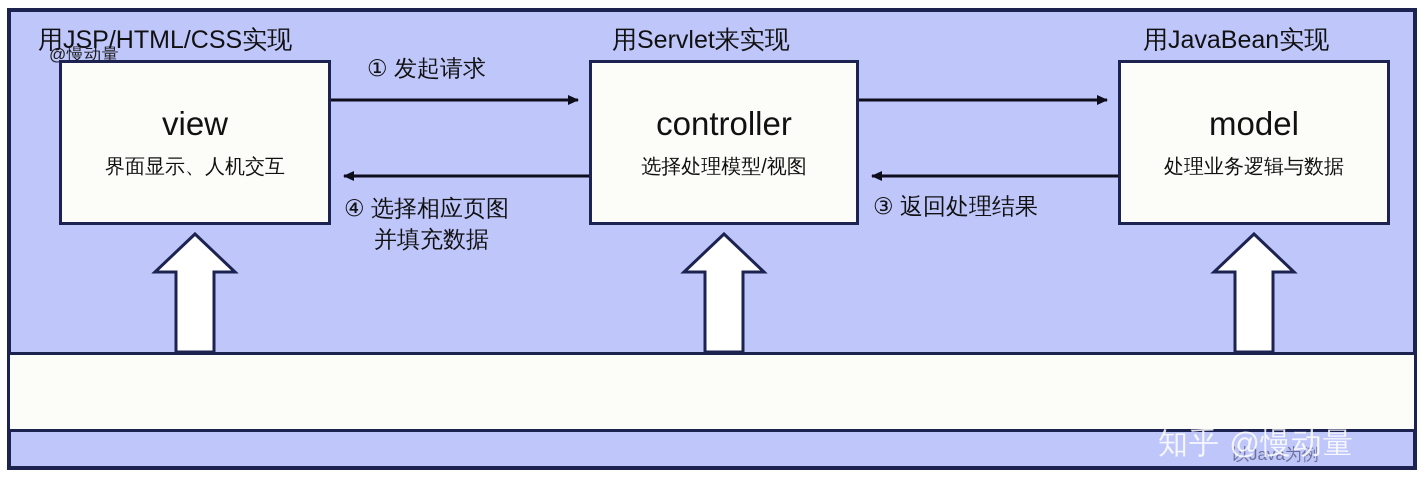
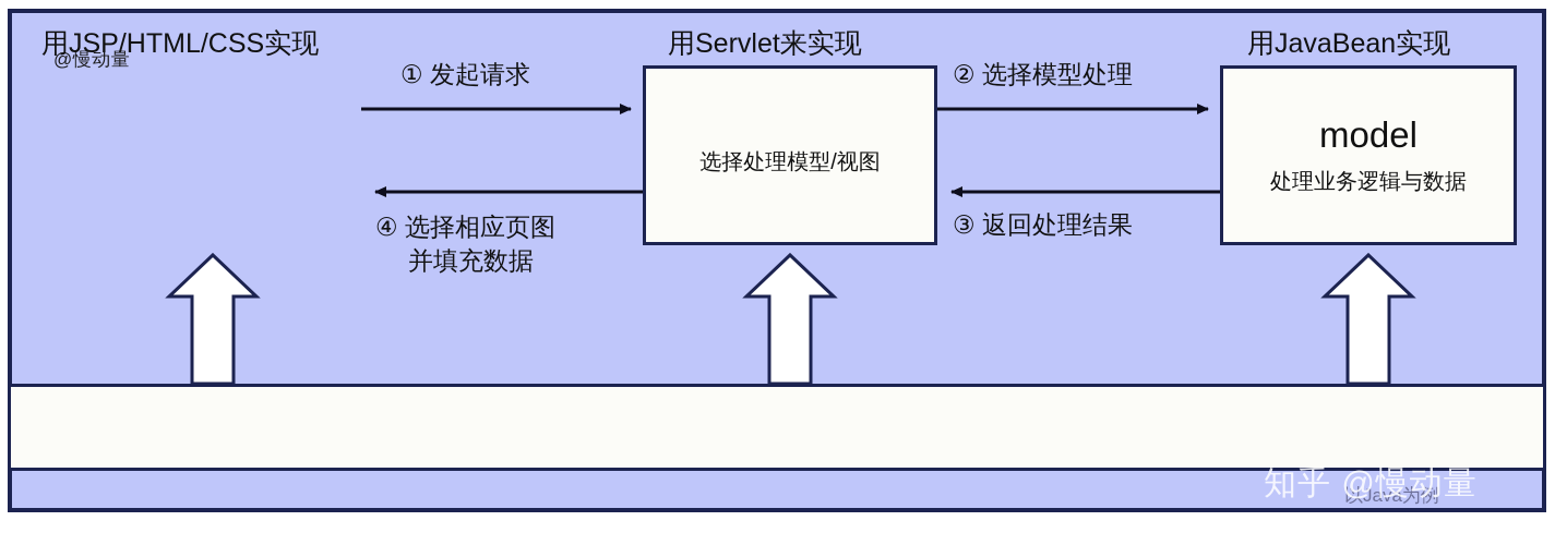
  @慢动量
- view
- 界面显示、人机交互
- controller
  选择处理模型/视图
  model
  处理业务逻辑与数据
  ① 发起请求
+ ② 选择模型处理
  ③ 返回处理结果
  ④ 选择相应页图
  并填充数据
  用JSP/HTML/CSS实现
  用Servlet来实现
  用JavaBean实现
  以Java为例
  知乎 @慢动量
